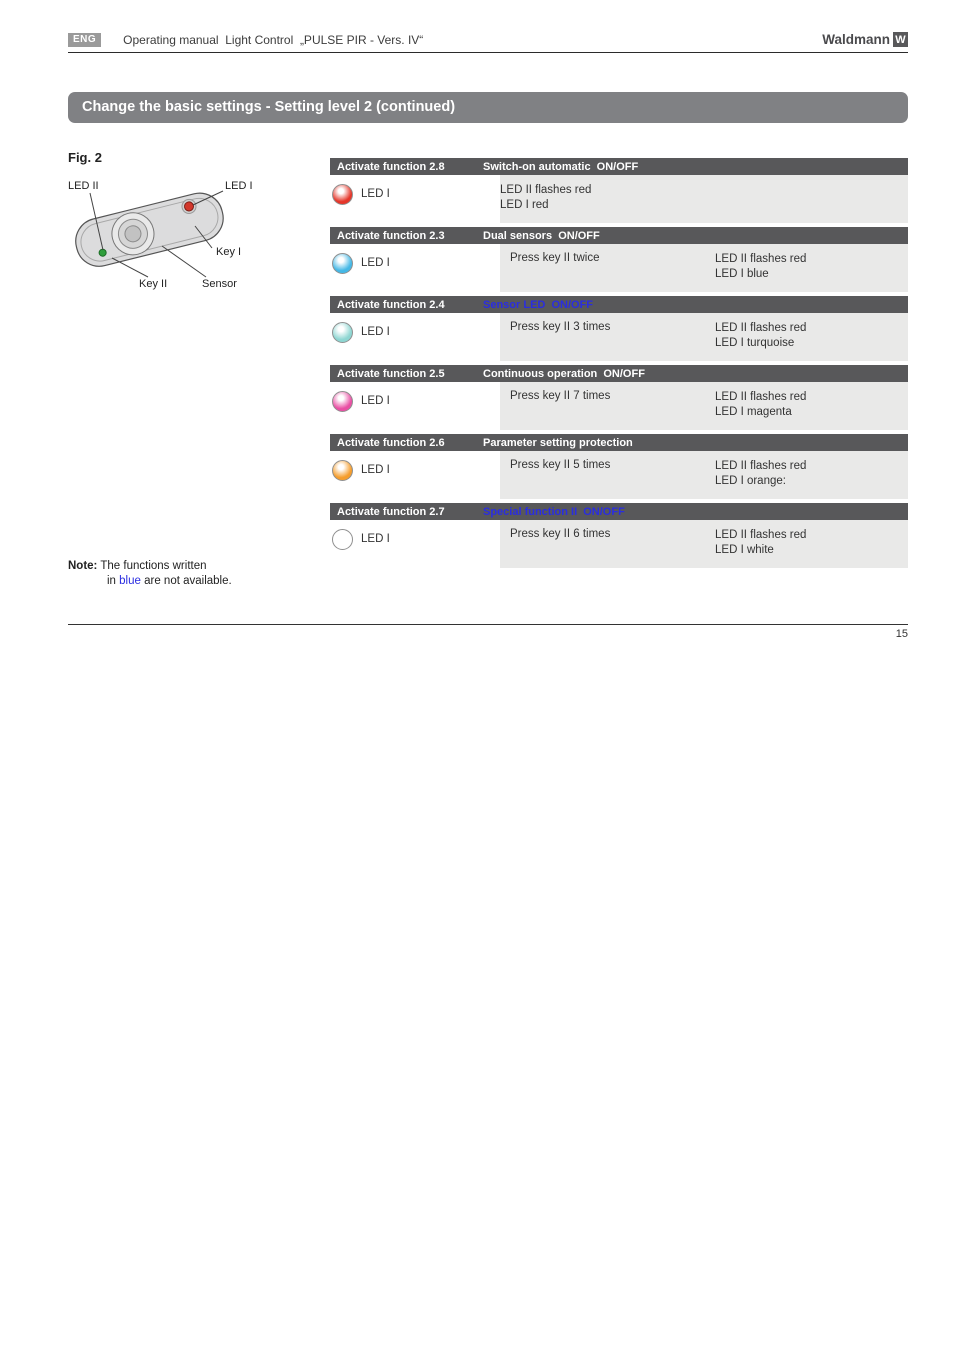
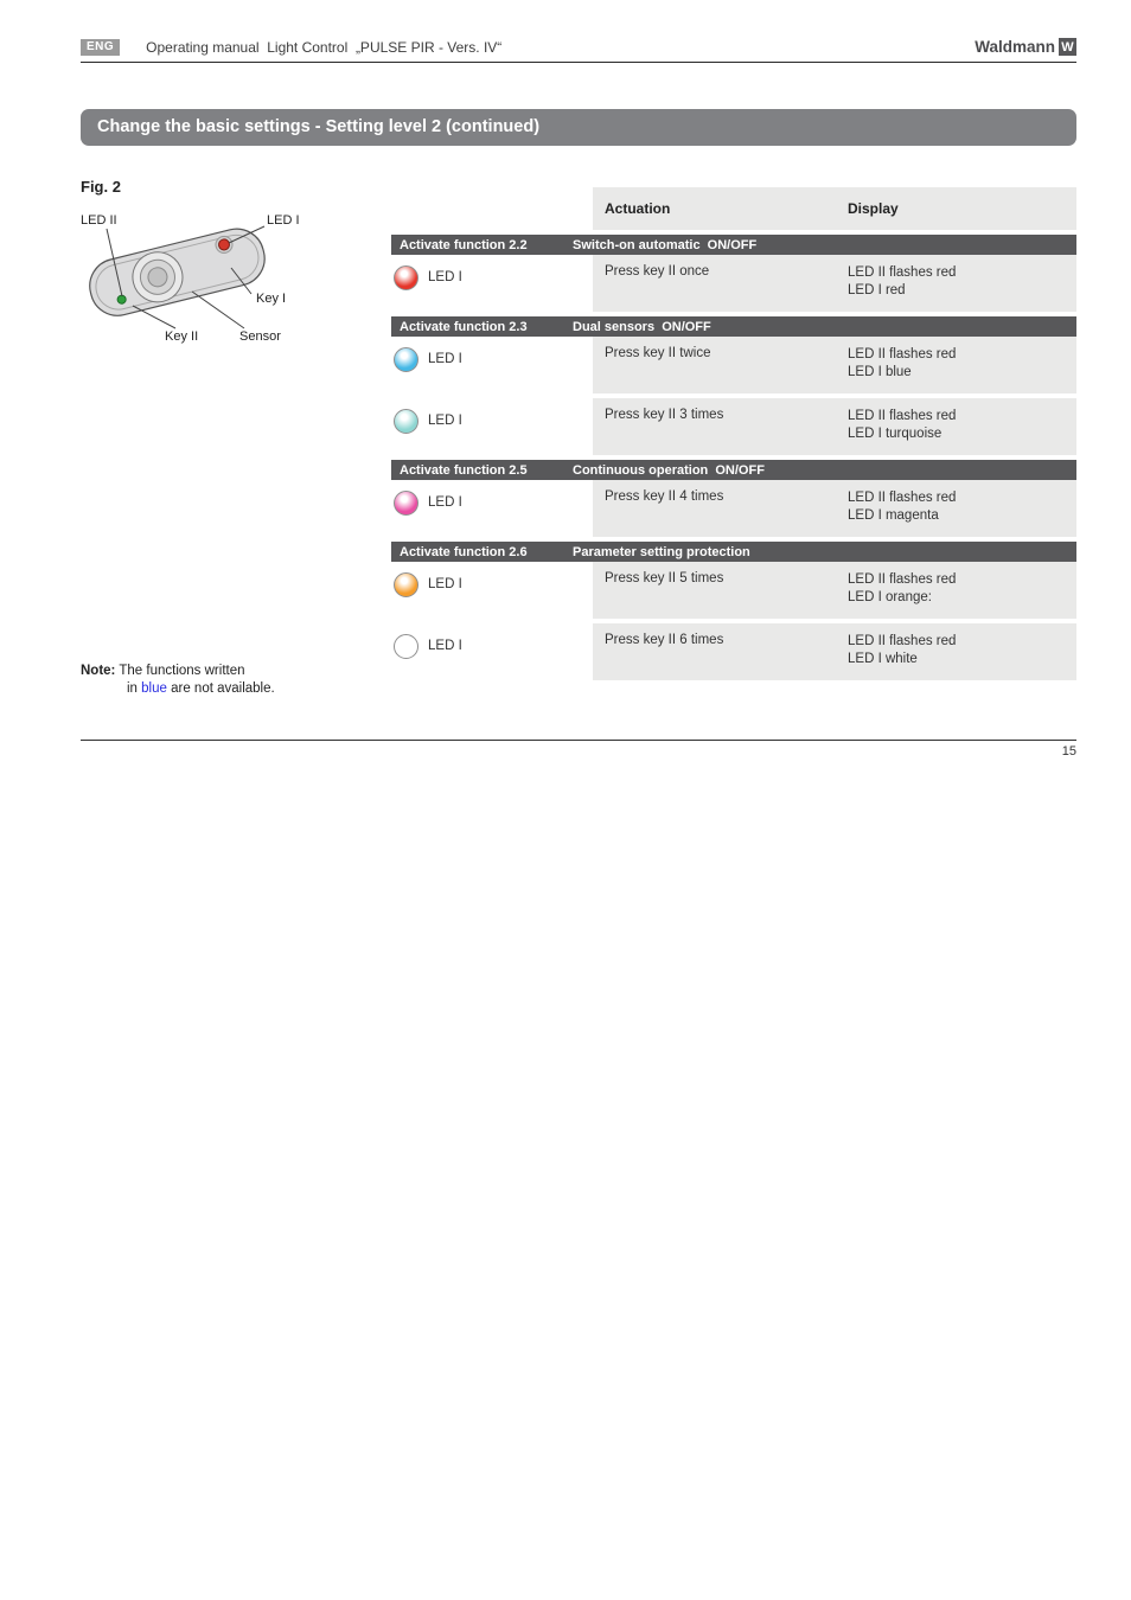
  ENG
  Operating manual Light Control „PULSE PIR - Vers. IV“
  Waldmann
  W
  Change the basic settings - Setting level 2 (continued)
  Fig. 2
  LED II
  LED I
  Key I
  Key II
  Sensor
  Note: The functions written
  in blue are not available.
+ Actuation
+ Display
- Activate function 2.8
+ Activate function 2.2
  Switch-on automatic ON/OFF
  LED I
+ Press key II once
  LED II flashes red
  LED I red
  Activate function 2.3
  Dual sensors ON/OFF
  LED I
  Press key II twice
  LED II flashes red
  LED I blue
- Activate function 2.4
- Sensor LED ON/OFF
  LED I
  Press key II 3 times
  LED II flashes red
  LED I turquoise
  Activate function 2.5
  Continuous operation ON/OFF
  LED I
- Press key II 7 times
+ Press key II 4 times
  LED II flashes red
  LED I magenta
  Activate function 2.6
  Parameter setting protection
  LED I
  Press key II 5 times
  LED II flashes red
  LED I orange:
- Activate function 2.7
- Special function II ON/OFF
  LED I
  Press key II 6 times
  LED II flashes red
  LED I white
  15
